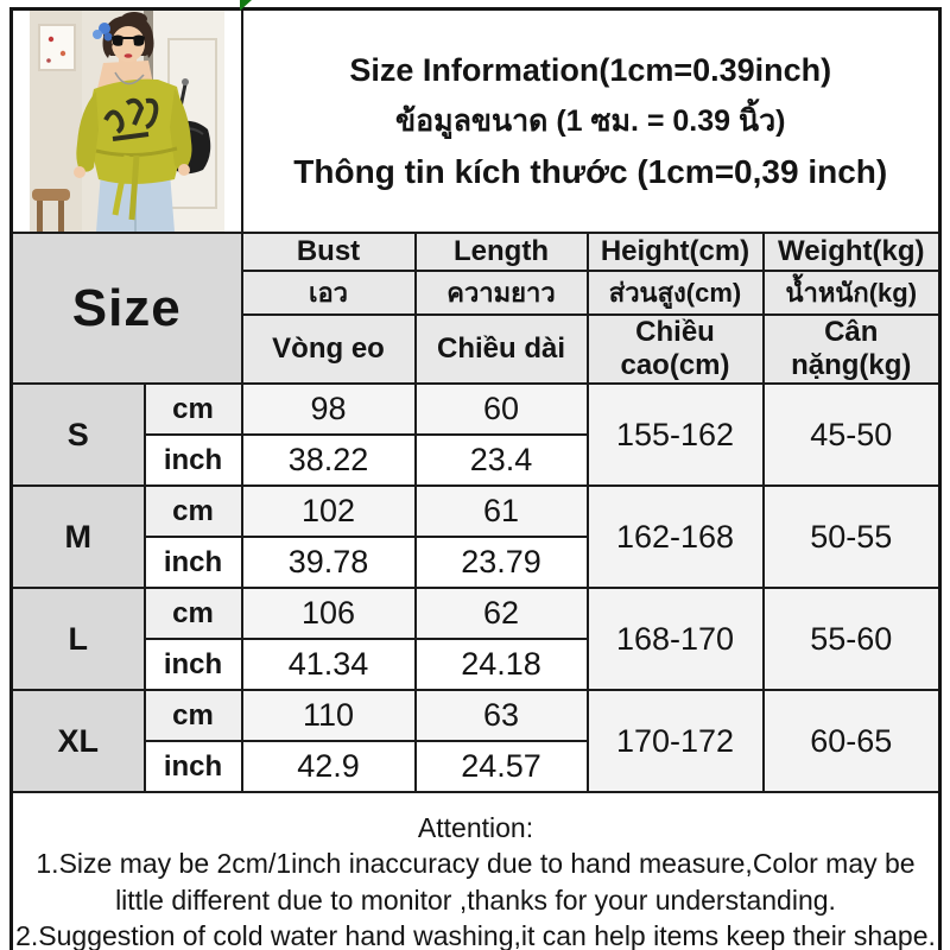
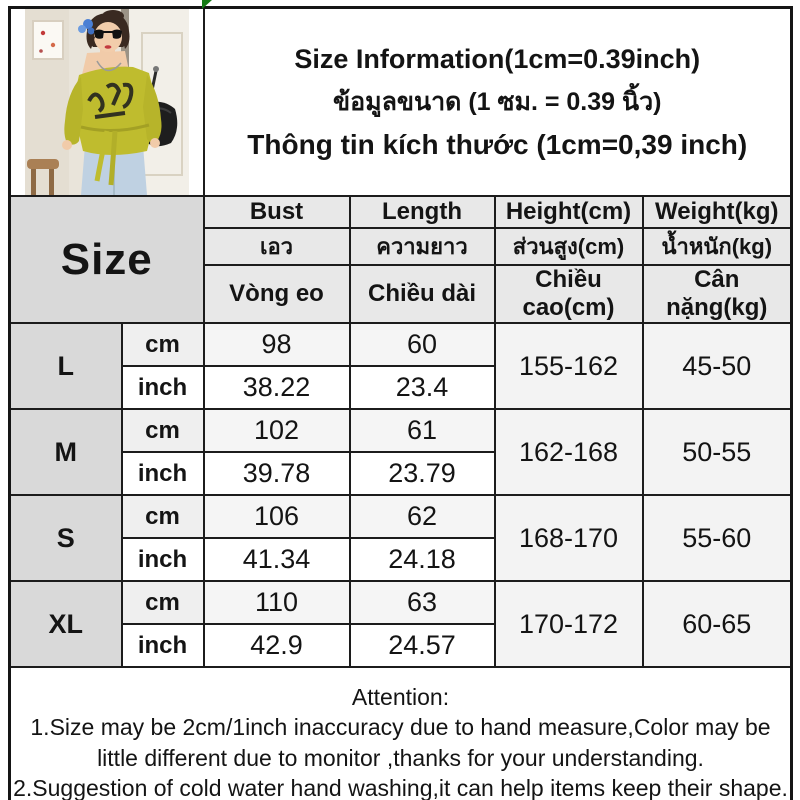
  	Size Information(1cm=0.39inch) ข้อมูลขนาด (1 ซม. = 0.39 นิ้ว) Thông tin kích thước (1cm=0,39 inch)
  Size	Bust	Length	Height(cm)	Weight(kg)
  เอว	ความยาว	ส่วนสูง(cm)	น้ำหนัก(kg)
  Vòng eo	Chiều dài	Chiều cao(cm)	Cân nặng(kg)
- S	cm	98	60	155-162	45-50
+ L	cm	98	60	155-162	45-50
  inch	38.22	23.4
  M	cm	102	61	162-168	50-55
  inch	39.78	23.79
- L	cm	106	62	168-170	55-60
+ S	cm	106	62	168-170	55-60
  inch	41.34	24.18
  XL	cm	110	63	170-172	60-65
  inch	42.9	24.57
  Attention: 1.Size may be 2cm/1inch inaccuracy due to hand measure,Color may be little different due to monitor ,thanks for your understanding. 2.Suggestion of cold water hand washing,it can help items keep their shape.
